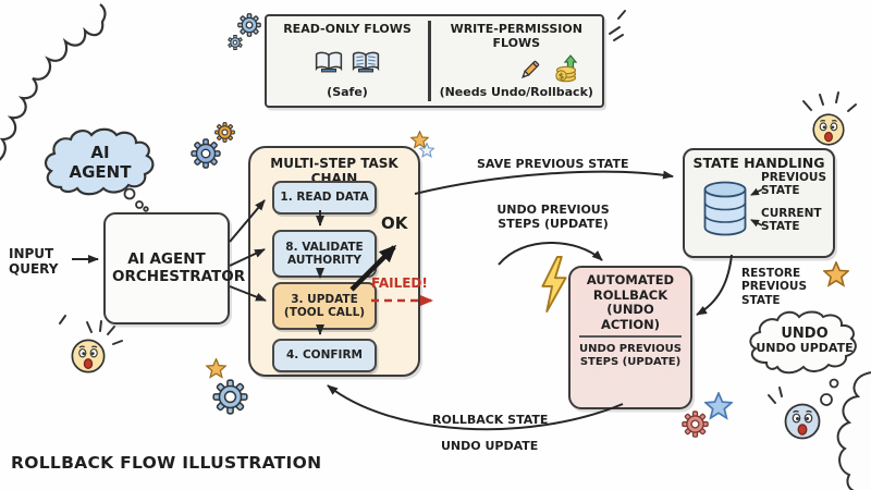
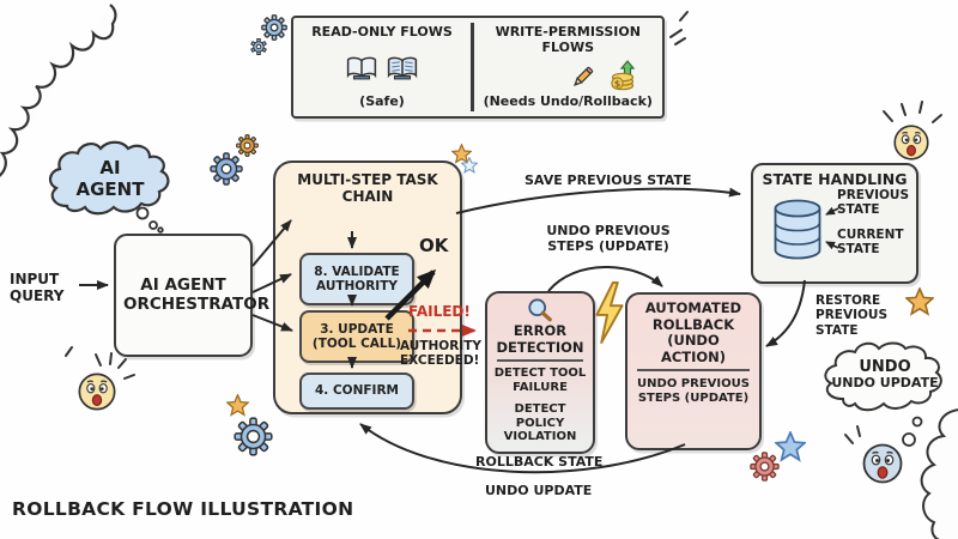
  READ-ONLY FLOWS
  (Safe)
  WRITE-PERMISSION FLOWS
  $
  (Needs Undo/Rollback)
  AI
  AGENT
  AI AGENT ORCHESTRAT
  INPUT
  QUERY
  MULTI-STEP TASK CHAIN
- 1. READ DATA
  8. VALIDATE AUTHORITY
  3. UPDATE (TOOL CALL)
  4. CONFIRM
  OK
  FAILED!
+ AUTHORITY EXCEEDED!
+ ERROR DETECTION
+ DETECT TOOL FAILURE
+ DETECT POLICY VIOLATION
  AUTOMATED ROLLBACK (UNDO ACTION)
  UNDO PREVIOUS STEPS (UPDATE)
  STATE HANDLING
  PREVIOUS STATE
  CURRENT STATE
  SAVE PREVIOUS STATE
  UNDO PREVIOUS STEPS (UPDATE)
  RESTORE PREVIOUS STATE
  ROLLBACK STATE
  UNDO UPDATE
  UNDO
  UNDO UPDATE
  ROLLBACK FLOW ILLUSTRATION
